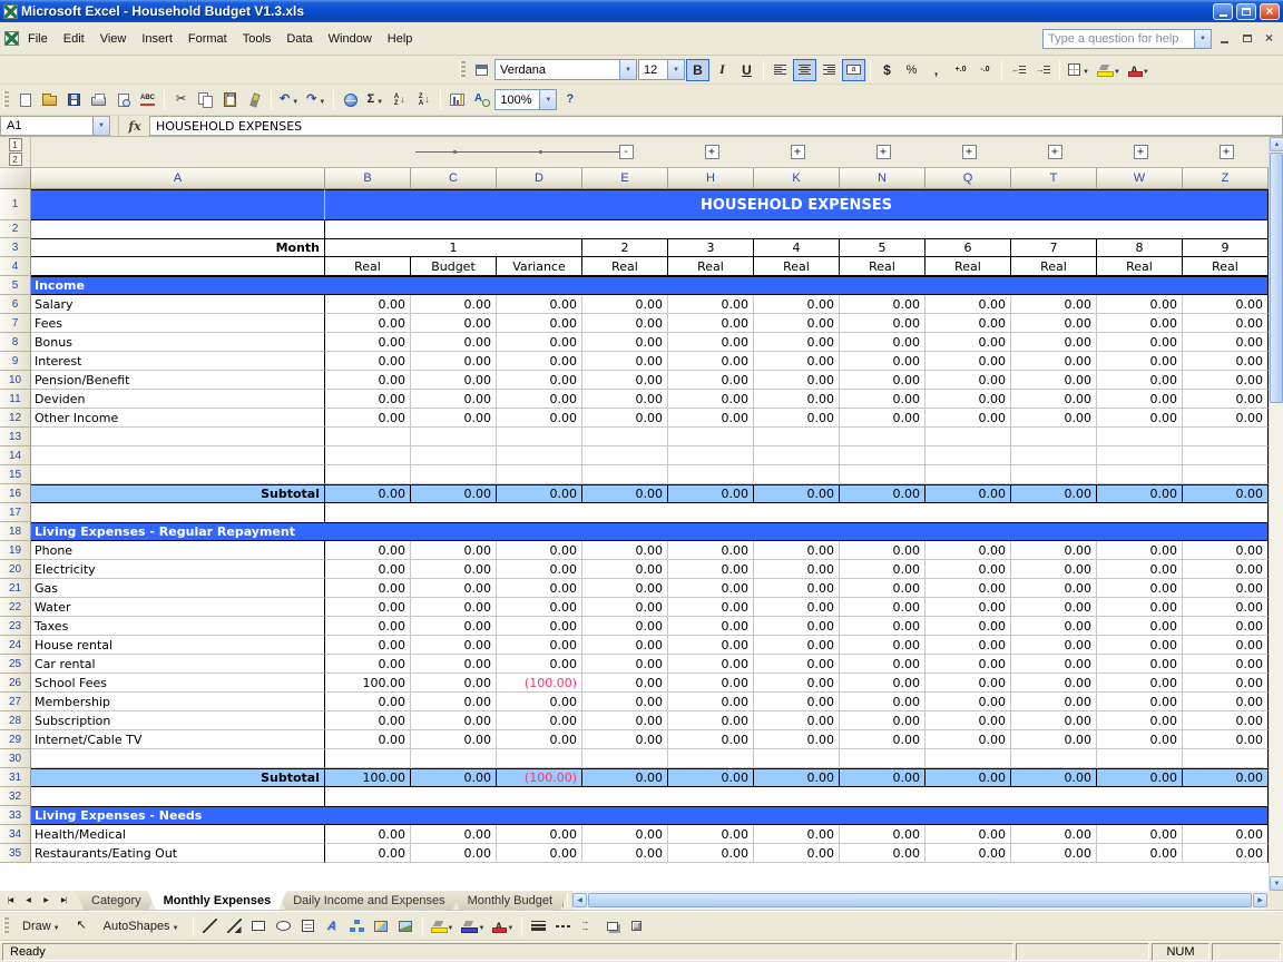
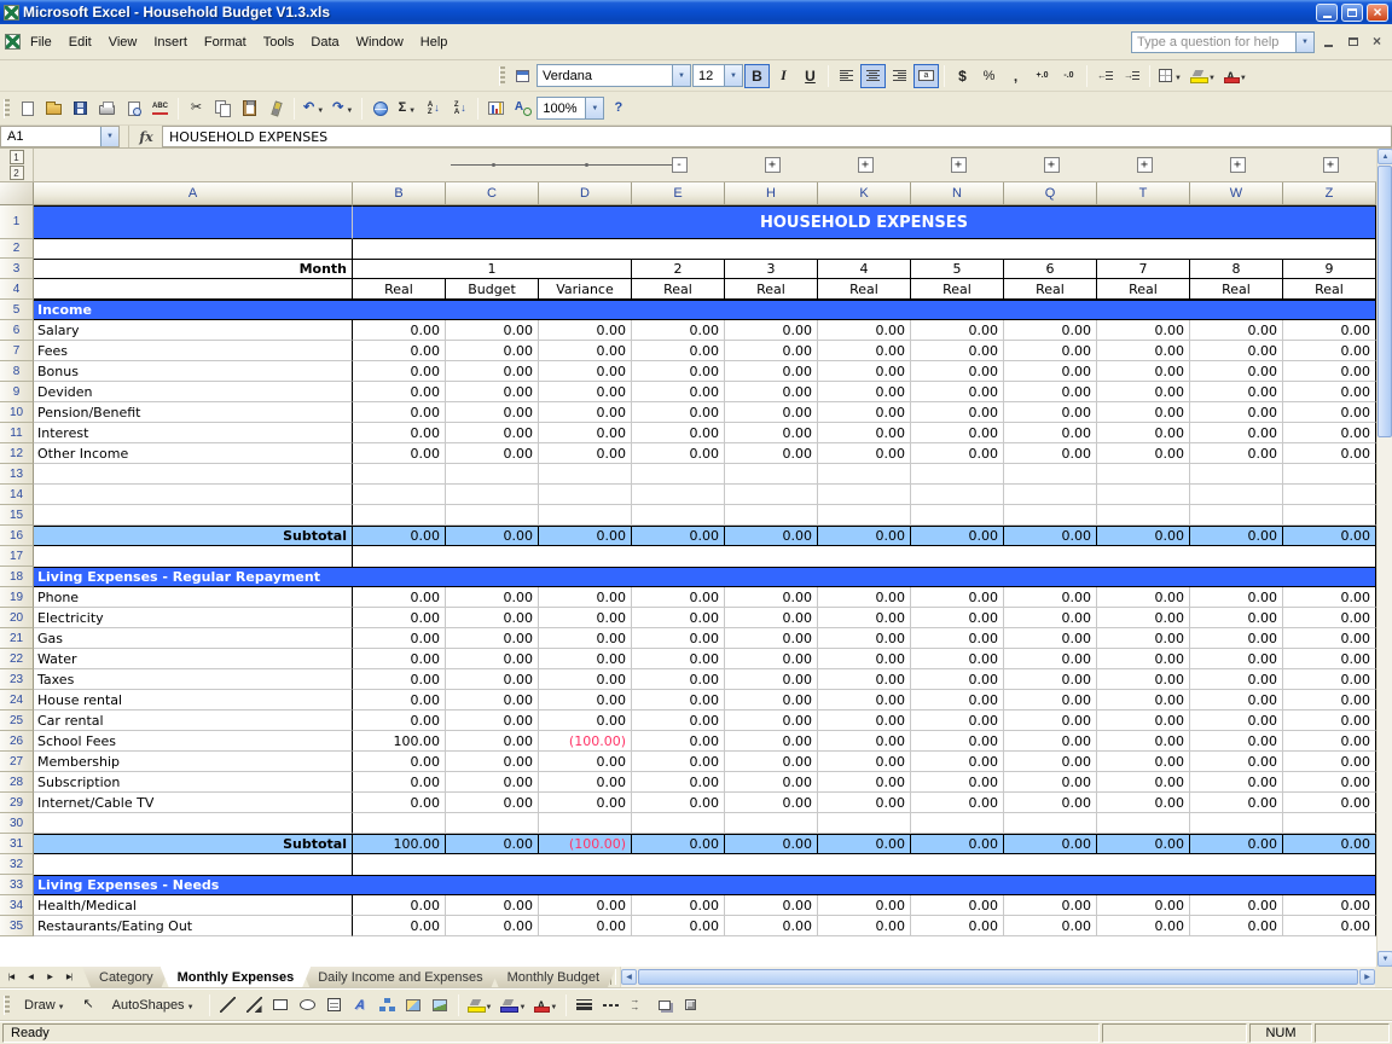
  Microsoft Excel - Household Budget V1.3.xls
  File
  Edit
  View
  Insert
  Format
  Tools
  Data
  Window
  Help
  Type a question for help
  Verdana
  12
  B
  I
  U
  $
  %
  ,
  ←
  →
  ✂
  ↶
  ↷
  Σ
  ↓
  ↓
  100%
  ?
  A1
  fx
  HOUSEHOLD EXPENSES
  1
  2
  -
  +
  +
  +
  +
  +
  +
  +
  A
  B
  C
  D
  E
  H
  K
  N
  Q
  T
  W
  Z
  1
  HOUSEHOLD EXPENSES
  2
  3
  Month
  1
  2
  3
  4
  5
  6
  7
  8
  9
  4
  Real
  Budget
  Variance
  Real
  Real
  Real
  Real
  Real
  Real
  Real
  Real
  5
  Income
  6
  Salary
  0.00
  0.00
  0.00
  0.00
  0.00
  0.00
  0.00
  0.00
  0.00
  0.00
  0.00
  7
  Fees
  0.00
  0.00
  0.00
  0.00
  0.00
  0.00
  0.00
  0.00
  0.00
  0.00
  0.00
  8
  Bonus
  0.00
  0.00
  0.00
  0.00
  0.00
  0.00
  0.00
  0.00
  0.00
  0.00
  0.00
  9
- Interest
+ Deviden
  0.00
  0.00
  0.00
  0.00
  0.00
  0.00
  0.00
  0.00
  0.00
  0.00
  0.00
  10
  Pension/Benefit
  0.00
  0.00
  0.00
  0.00
  0.00
  0.00
  0.00
  0.00
  0.00
  0.00
  0.00
  11
- Deviden
+ Interest
  0.00
  0.00
  0.00
  0.00
  0.00
  0.00
  0.00
  0.00
  0.00
  0.00
  0.00
  12
  Other Income
  0.00
  0.00
  0.00
  0.00
  0.00
  0.00
  0.00
  0.00
  0.00
  0.00
  0.00
  13
  14
  15
  16
  Subtotal
  0.00
  0.00
  0.00
  0.00
  0.00
  0.00
  0.00
  0.00
  0.00
  0.00
  0.00
  17
  18
  Living Expenses - Regular Repayment
  19
  Phone
  0.00
  0.00
  0.00
  0.00
  0.00
  0.00
  0.00
  0.00
  0.00
  0.00
  0.00
  20
  Electricity
  0.00
  0.00
  0.00
  0.00
  0.00
  0.00
  0.00
  0.00
  0.00
  0.00
  0.00
  21
  Gas
  0.00
  0.00
  0.00
  0.00
  0.00
  0.00
  0.00
  0.00
  0.00
  0.00
  0.00
  22
  Water
  0.00
  0.00
  0.00
  0.00
  0.00
  0.00
  0.00
  0.00
  0.00
  0.00
  0.00
  23
  Taxes
  0.00
  0.00
  0.00
  0.00
  0.00
  0.00
  0.00
  0.00
  0.00
  0.00
  0.00
  24
  House rental
  0.00
  0.00
  0.00
  0.00
  0.00
  0.00
  0.00
  0.00
  0.00
  0.00
  0.00
  25
  Car rental
  0.00
  0.00
  0.00
  0.00
  0.00
  0.00
  0.00
  0.00
  0.00
  0.00
  0.00
  26
  School Fees
  100.00
  0.00
  (100.00)
  0.00
  0.00
  0.00
  0.00
  0.00
  0.00
  0.00
  0.00
  27
  Membership
  0.00
  0.00
  0.00
  0.00
  0.00
  0.00
  0.00
  0.00
  0.00
  0.00
  0.00
  28
  Subscription
  0.00
  0.00
  0.00
  0.00
  0.00
  0.00
  0.00
  0.00
  0.00
  0.00
  0.00
  29
  Internet/Cable TV
  0.00
  0.00
  0.00
  0.00
  0.00
  0.00
  0.00
  0.00
  0.00
  0.00
  0.00
  30
  31
  Subtotal
  100.00
  0.00
  (100.00)
  0.00
  0.00
  0.00
  0.00
  0.00
  0.00
  0.00
  0.00
  32
  33
  Living Expenses - Needs
  34
  Health/Medical
  0.00
  0.00
  0.00
  0.00
  0.00
  0.00
  0.00
  0.00
  0.00
  0.00
  0.00
  35
  Restaurants/Eating Out
  0.00
  0.00
  0.00
  0.00
  0.00
  0.00
  0.00
  0.00
  0.00
  0.00
  0.00
  Category
  Monthly Expenses
  Daily Income and Expenses
  Monthly Budget
  Draw
  ↖
  AutoShapes
  Ready
  NUM
